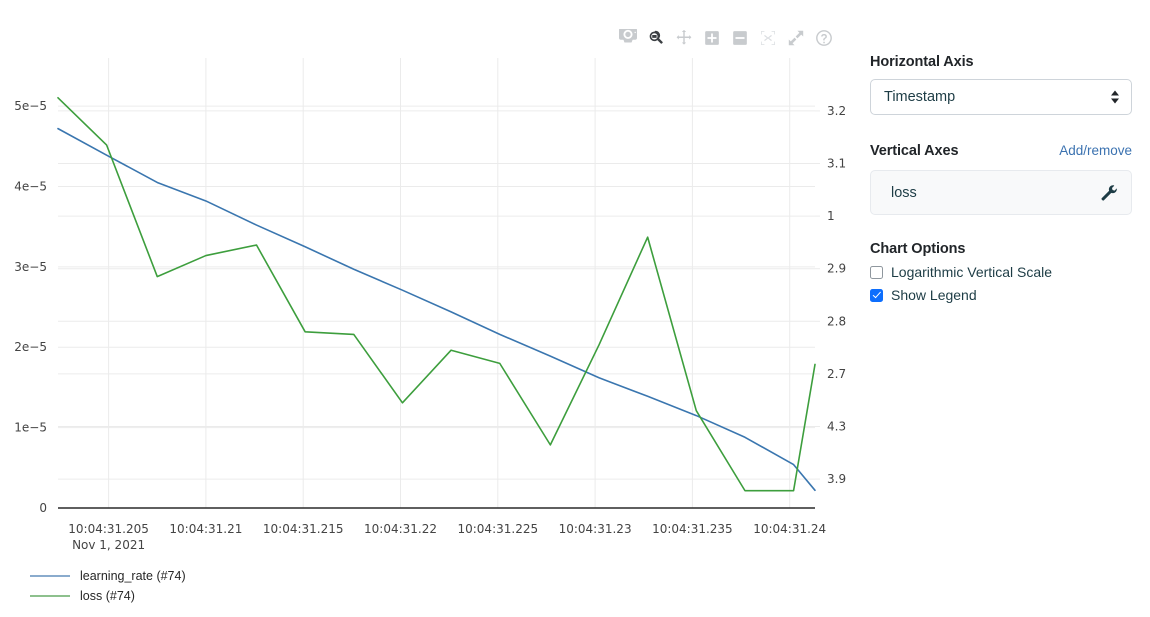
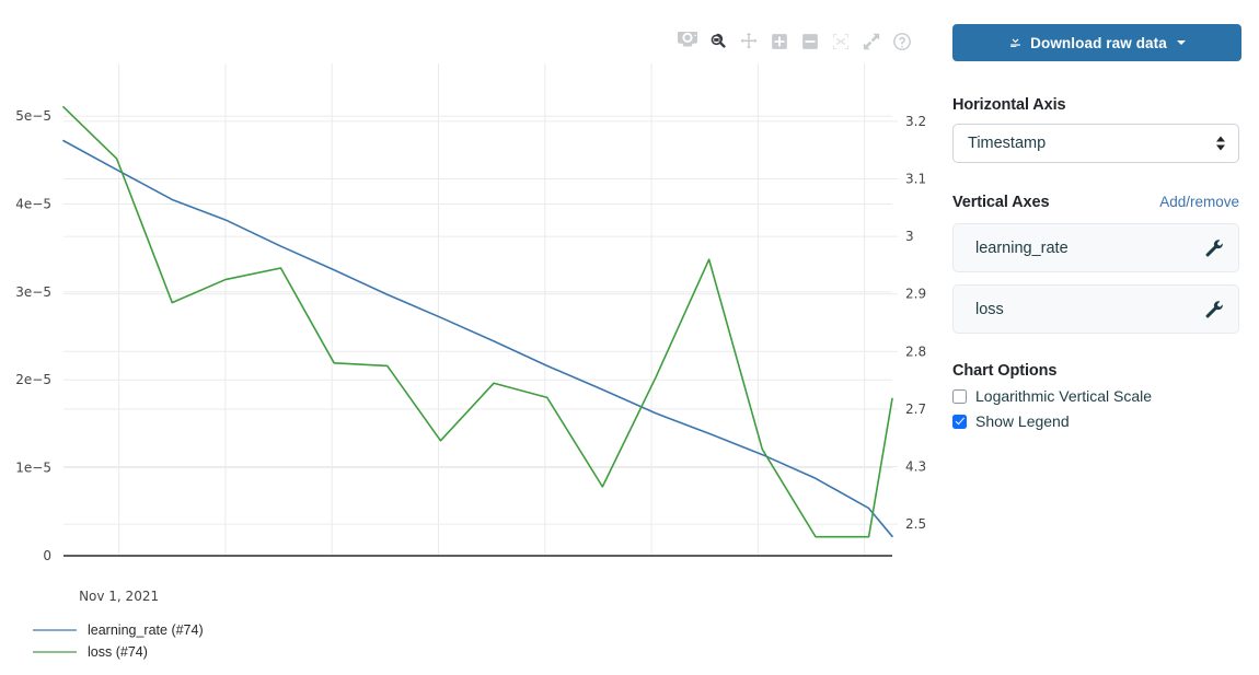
  0
  1e−5
  2e−5
  3e−5
  4e−5
  5e−5
- 3.9
+ 2.5
  4.3
  2.7
  2.8
  2.9
- 1
+ 3
  3.1
  3.2
- 10:04:31.205
- 10:04:31.21
- 10:04:31.215
- 10:04:31.22
- 10:04:31.225
- 10:04:31.23
- 10:04:31.235
- 10:04:31.24
  Nov 1, 2021
  learning_rate (#74)
  loss (#74)
+ Download raw data
  Horizontal Axis
  Timestamp
  Vertical Axes
  Add/remove
+ learning_rate
  loss
  Chart Options
  Logarithmic Vertical Scale
  Show Legend
